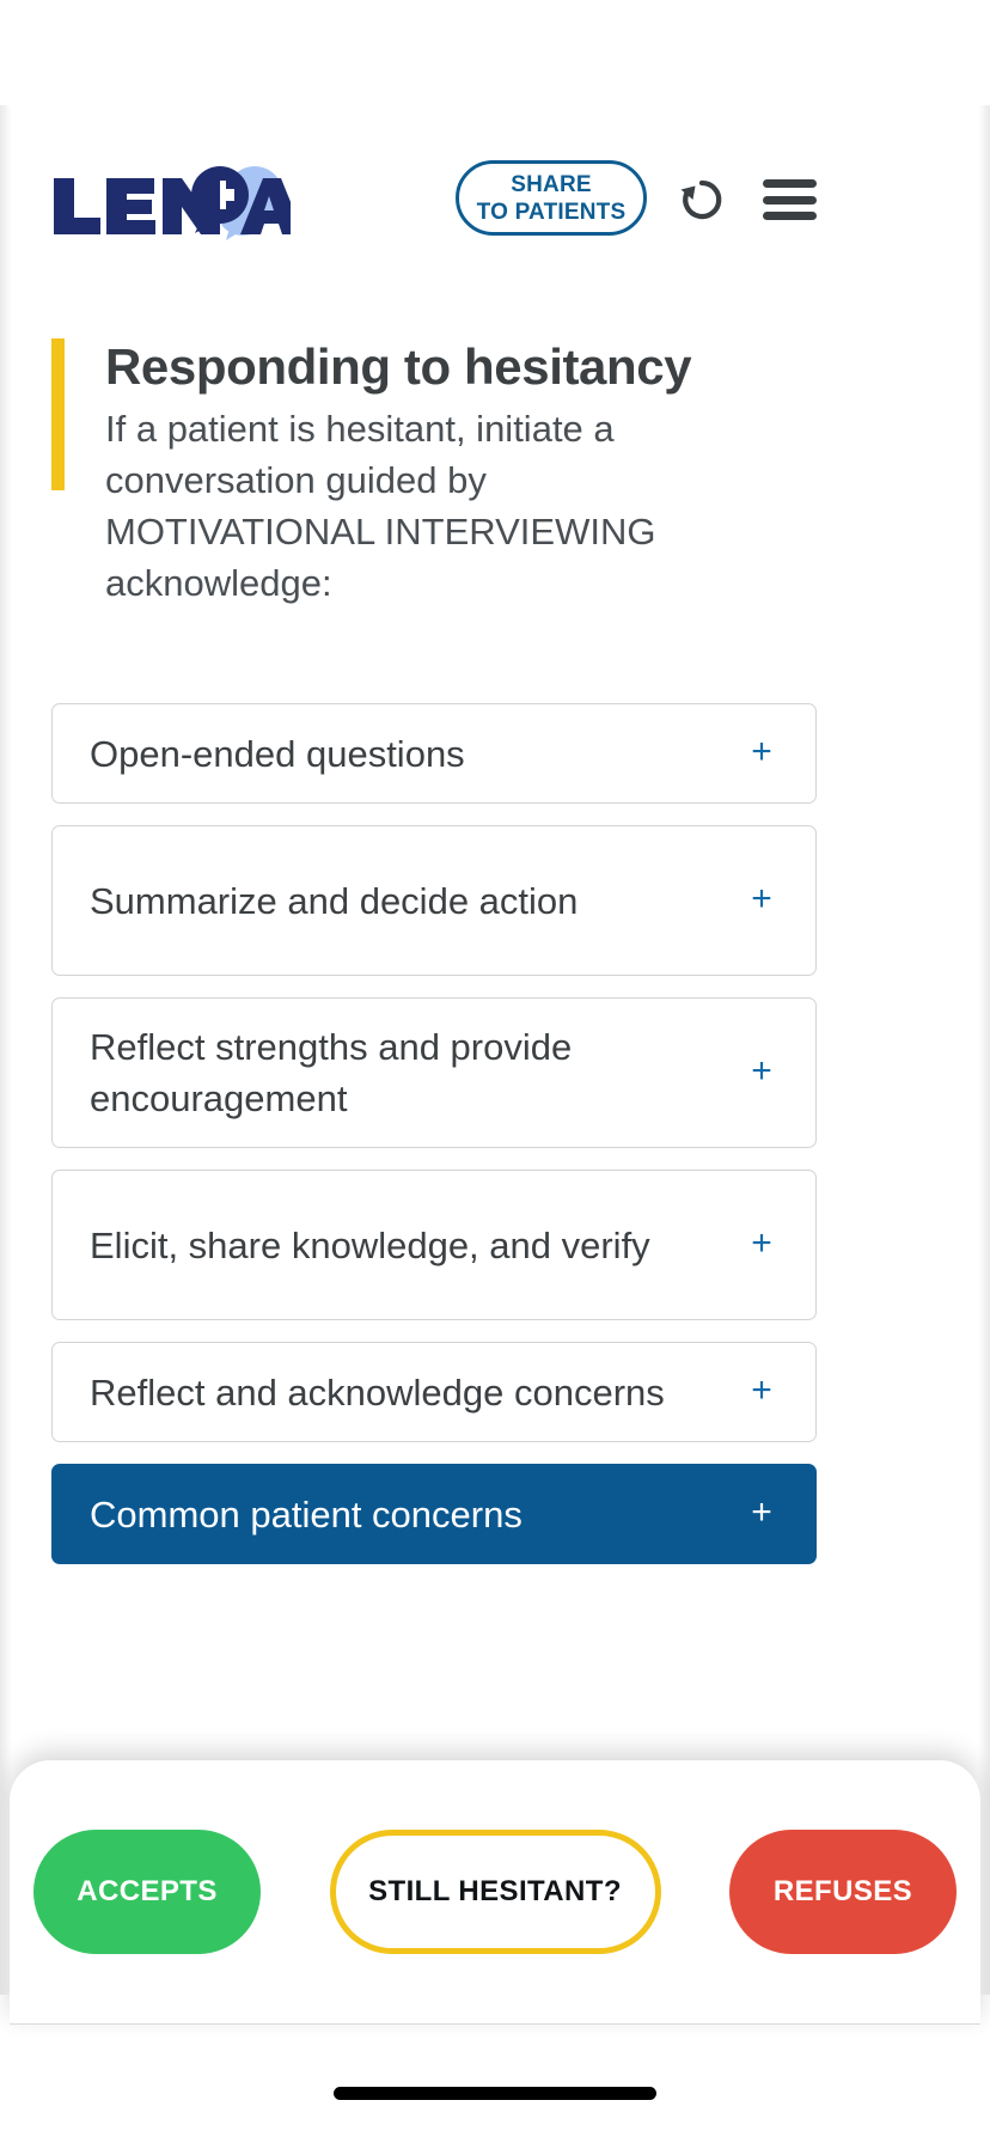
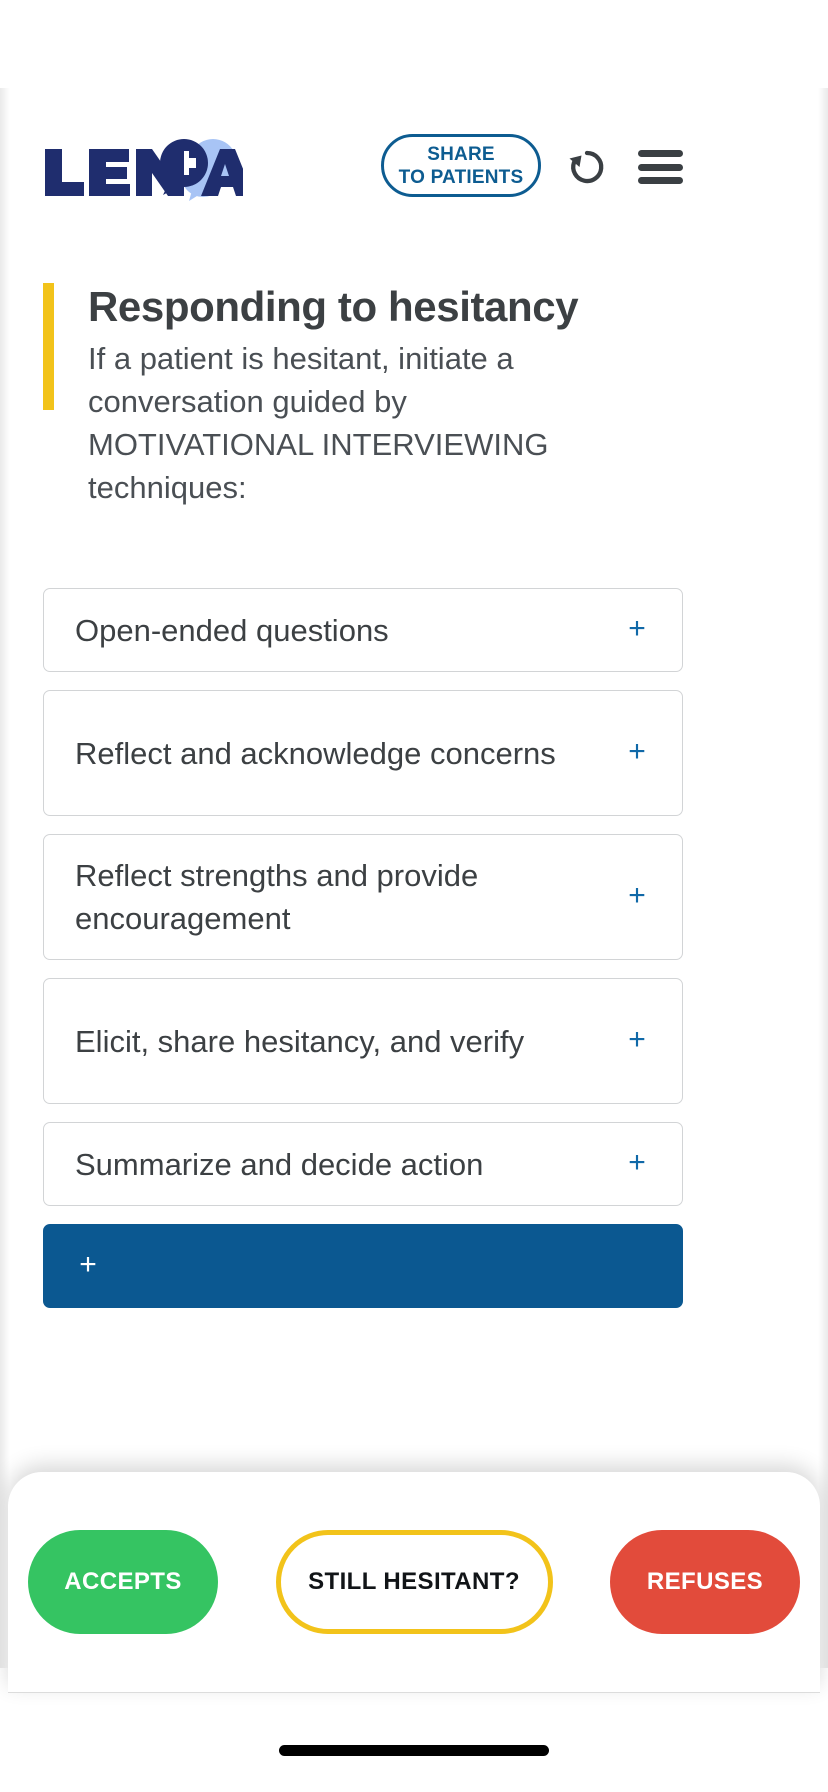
  SHARE
  TO PATIENTS
  Responding to hesitancy
- If a patient is hesitant, initiate a conversation guided by MOTIVATIONAL INTERVIEWING acknowledge:
+ If a patient is hesitant, initiate a conversation guided by MOTIVATIONAL INTERVIEWING techniques:
  Open-ended questions
  +
- Summarize and decide action
+ Reflect and acknowledge concerns
  +
  Reflect strengths and provide encouragement
  +
- Elicit, share knowledge, and verify
+ Elicit, share hesitancy, and verify
  +
- Reflect and acknowledge concerns
+ Summarize and decide action
  +
- Common patient concerns
  +
  ACCEPTS
  STILL HESITANT?
  REFUSES
